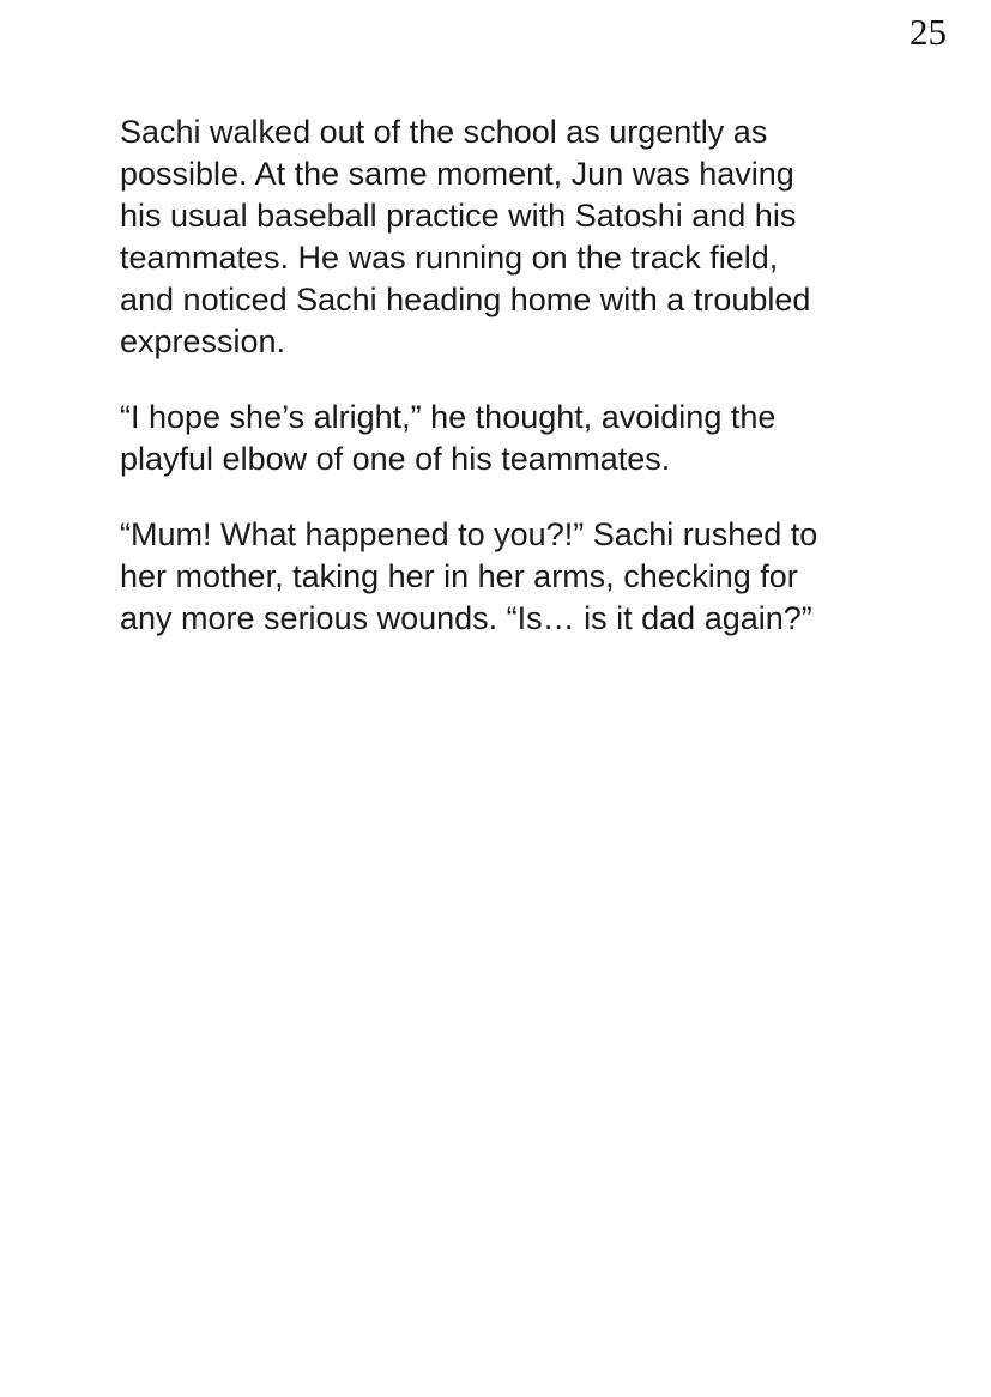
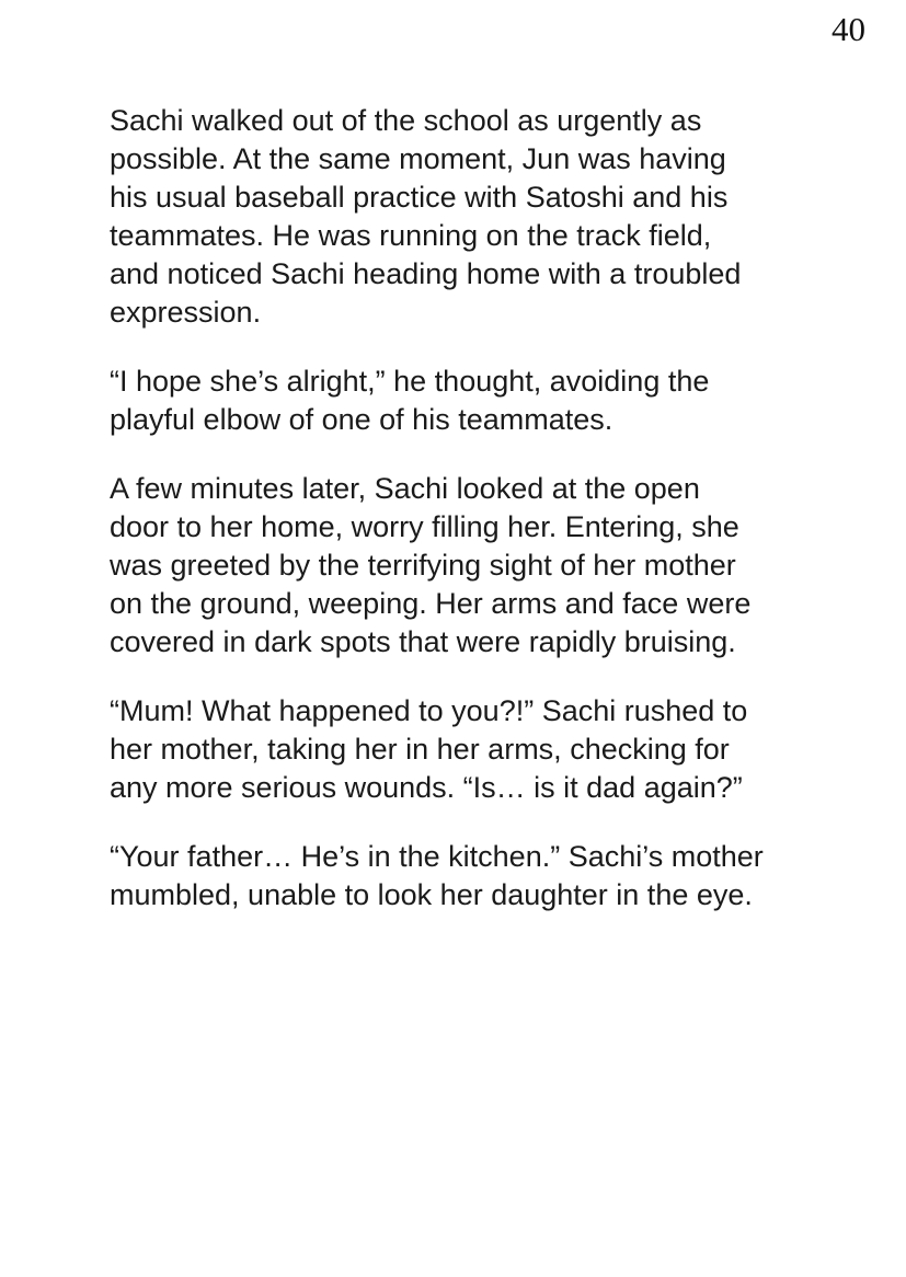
- 25
+ 40
  Sachi walked out of the school as urgently as
  possible. At the same moment, Jun was having
  his usual baseball practice with Satoshi and his
  teammates. He was running on the track field,
  and noticed Sachi heading home with a troubled
  expression.
  “I hope she’s alright,” he thought, avoiding the
  playful elbow of one of his teammates.
+ A few minutes later, Sachi looked at the open
+ door to her home, worry filling her. Entering, she
+ was greeted by the terrifying sight of her mother
+ on the ground, weeping. Her arms and face were
+ covered in dark spots that were rapidly bruising.
  “Mum! What happened to you?!” Sachi rushed to
  her mother, taking her in her arms, checking for
  any more serious wounds. “Is… is it dad again?”
+ “Your father… He’s in the kitchen.” Sachi’s mother
+ mumbled, unable to look her daughter in the eye.
